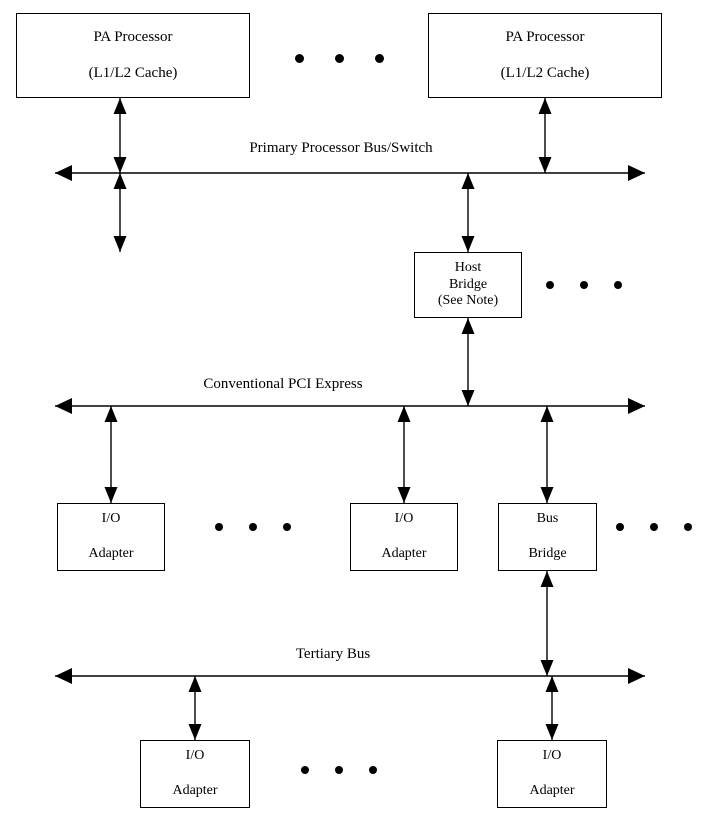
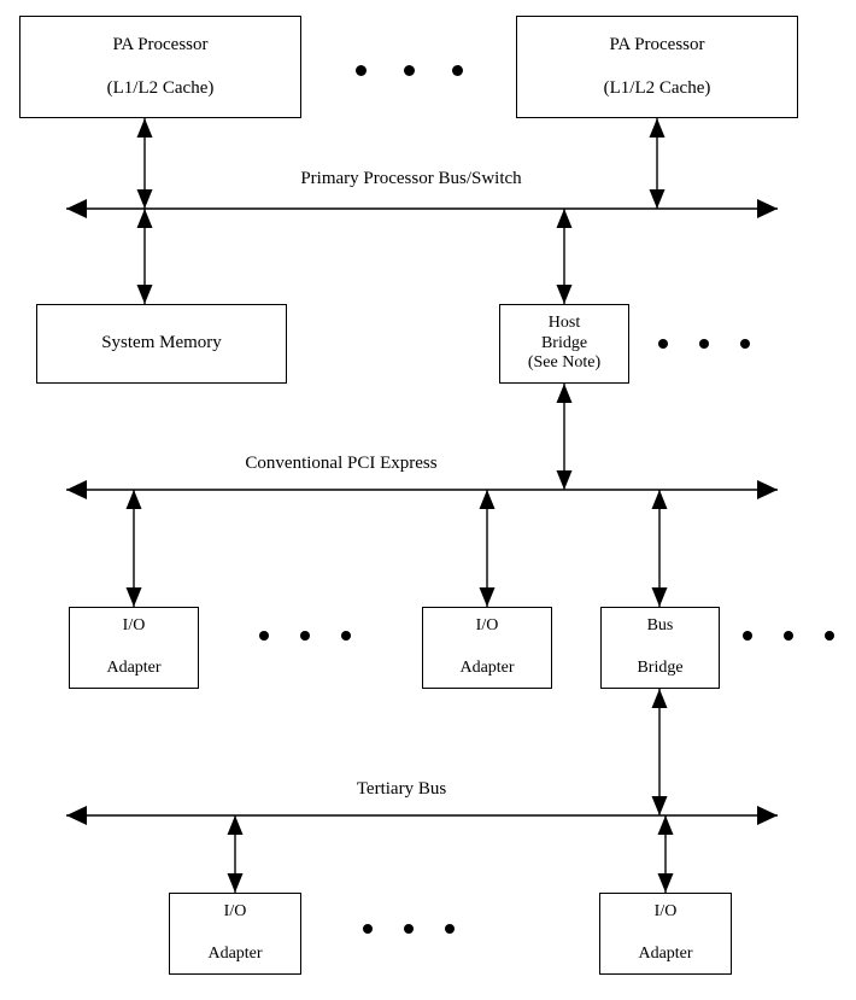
  PA Processor
  (L1/L2 Cache)
  PA Processor
  (L1/L2 Cache)
+ System Memory
  Host
  Bridge
  (See Note)
  I/O
  Adapter
  I/O
  Adapter
  Bus
  Bridge
  I/O
  Adapter
  I/O
  Adapter
  Primary Processor Bus/Switch
  Conventional PCI Express
  Tertiary Bus
